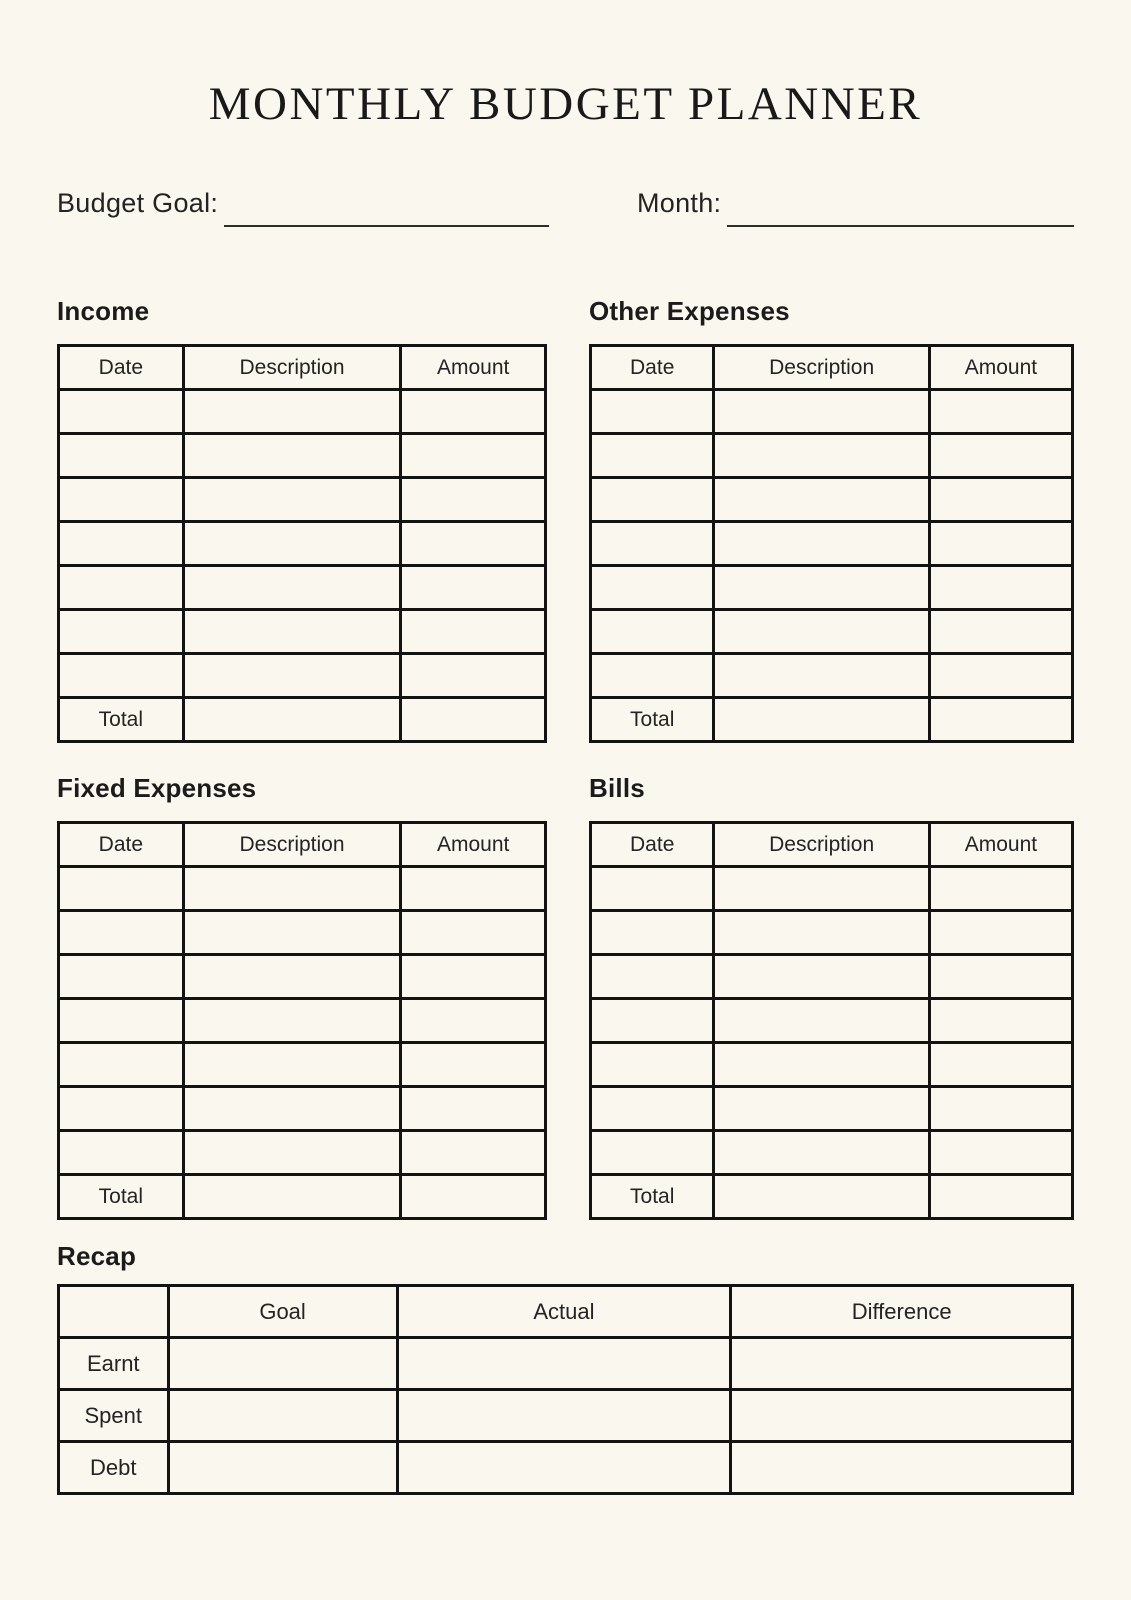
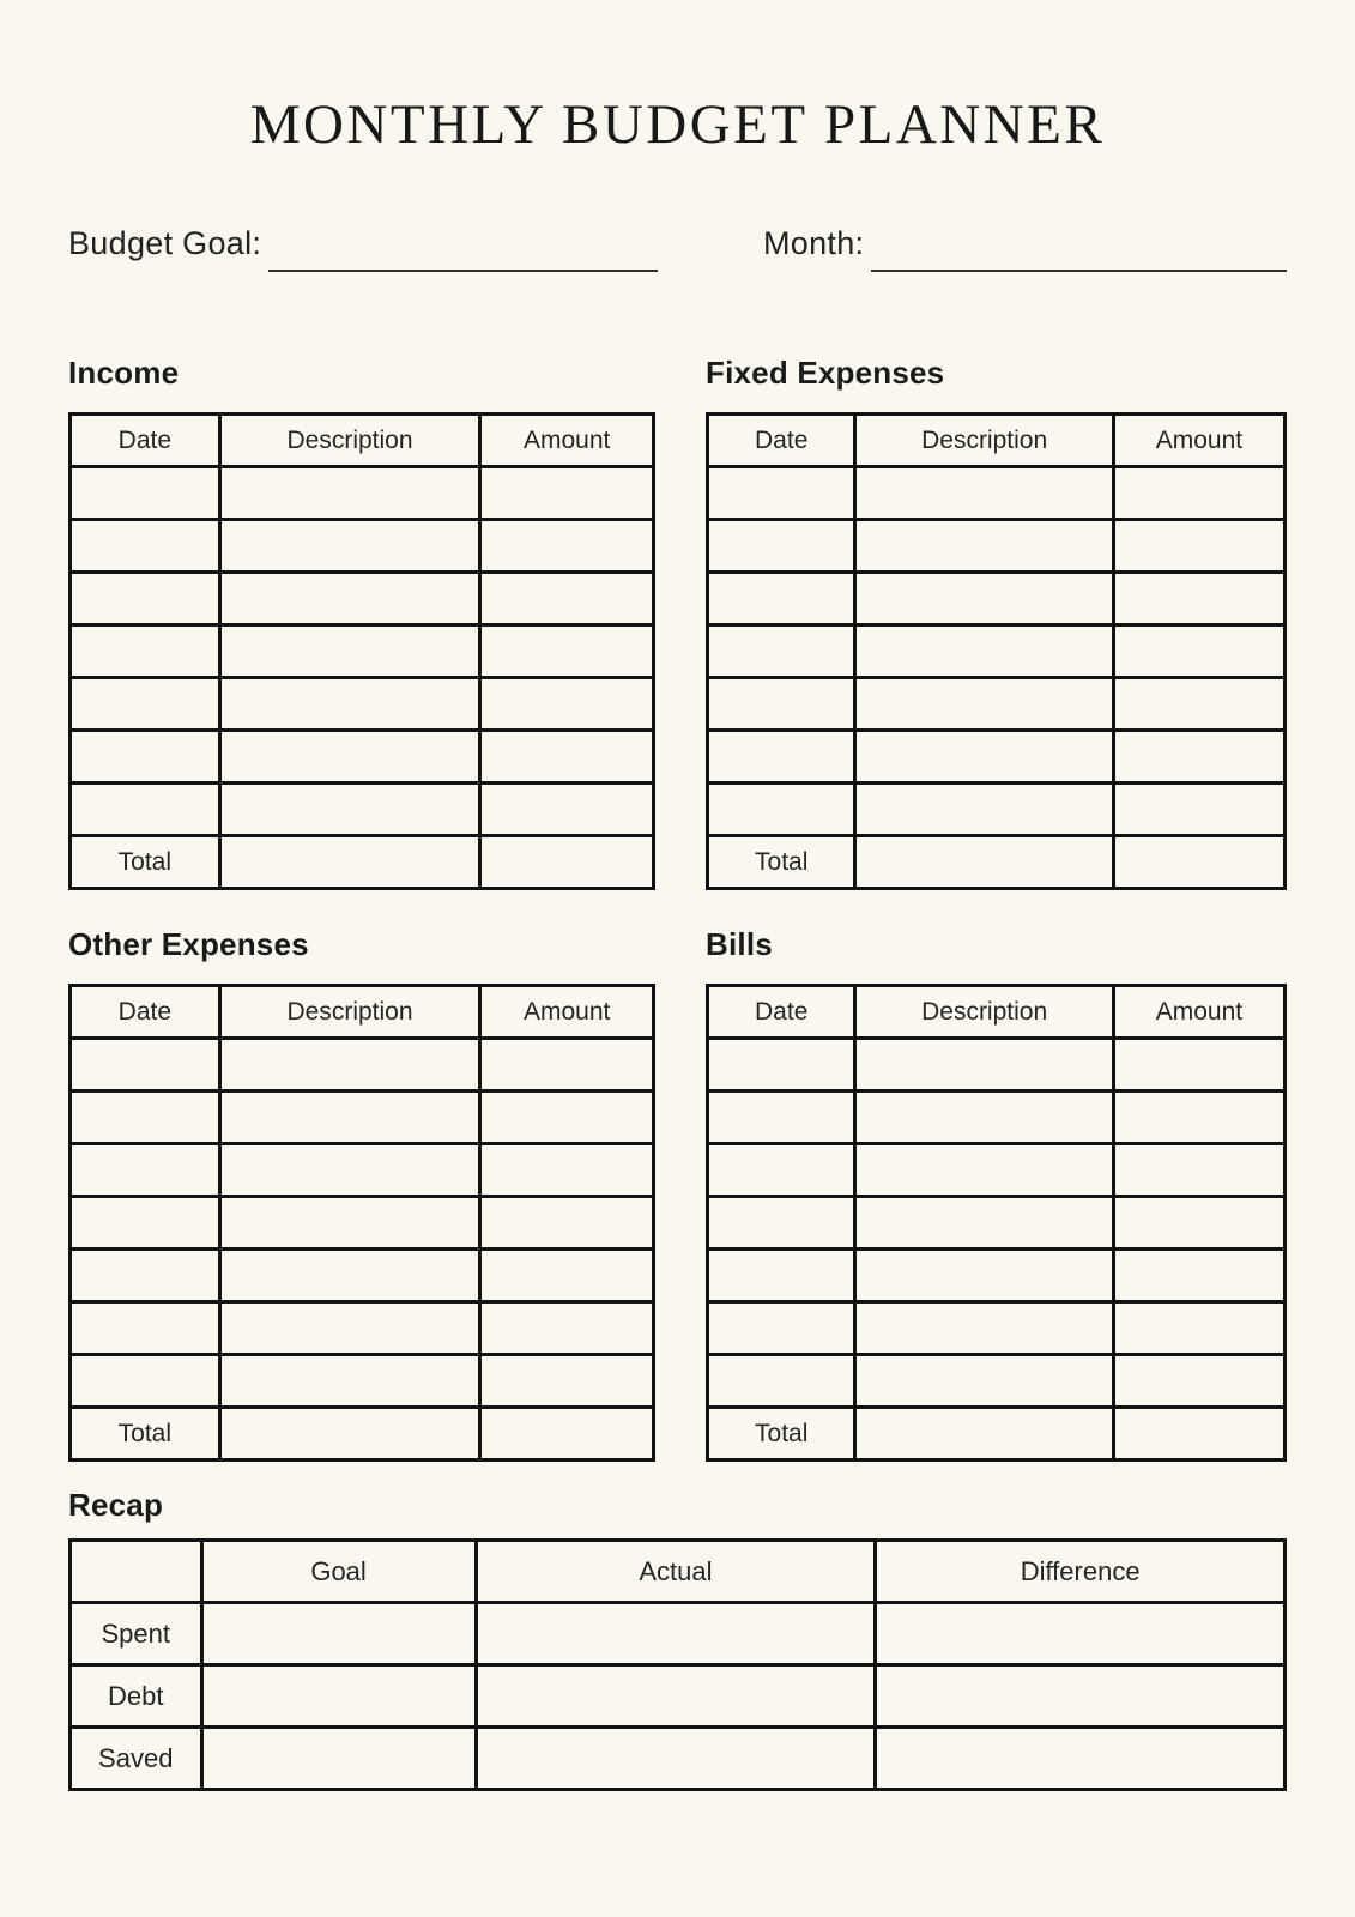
  MONTHLY BUDGET PLANNER
  Budget Goal:
  Month:
  Income
  Date	Description	Amount
  Total
- Other Expenses
+ Fixed Expenses
  Date	Description	Amount
  Total
- Fixed Expenses
+ Other Expenses
  Date	Description	Amount
  Total
  Bills
  Date	Description	Amount
  Total
  Recap
  	Goal	Actual	Difference
- Earnt
  Spent
  Debt
+ Saved
